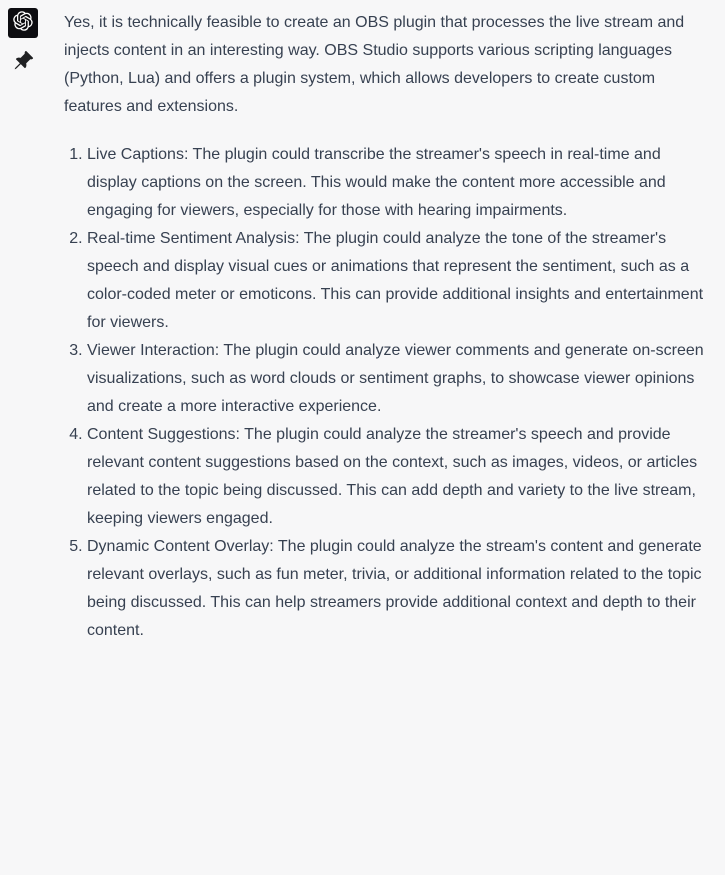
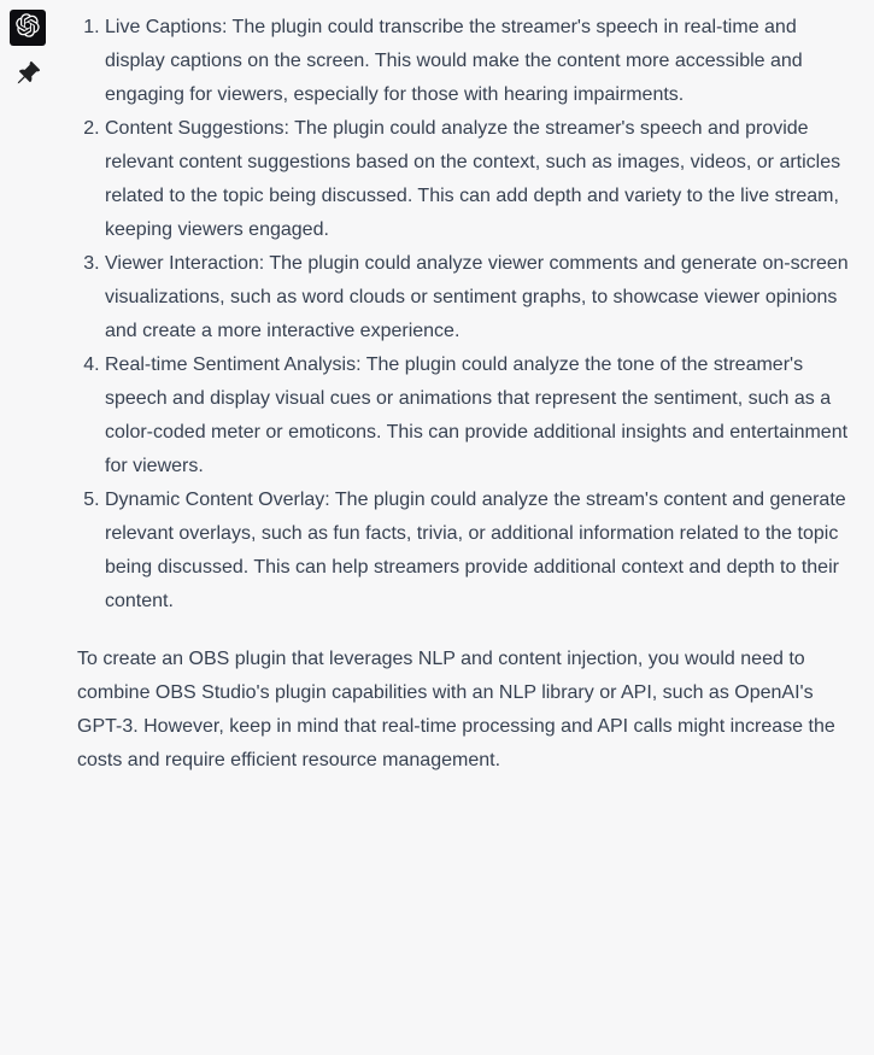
- Yes, it is technically feasible to create an OBS plugin that processes the live stream and injects content in an interesting way. OBS Studio supports various scripting languages (Python, Lua) and offers a plugin system, which allows developers to create custom features and extensions.
  Live Captions: The plugin could transcribe the streamer's speech in real-time and display captions on the screen. This would make the content more accessible and engaging for viewers, especially for those with hearing impairments.
- Real-time Sentiment Analysis: The plugin could analyze the tone of the streamer's speech and display visual cues or animations that represent the sentiment, such as a color-coded meter or emoticons. This can provide additional insights and entertainment for viewers.
+ Content Suggestions: The plugin could analyze the streamer's speech and provide relevant content suggestions based on the context, such as images, videos, or articles related to the topic being discussed. This can add depth and variety to the live stream, keeping viewers engaged.
  Viewer Interaction: The plugin could analyze viewer comments and generate on-screen visualizations, such as word clouds or sentiment graphs, to showcase viewer opinions and create a more interactive experience.
- Content Suggestions: The plugin could analyze the streamer's speech and provide relevant content suggestions based on the context, such as images, videos, or articles related to the topic being discussed. This can add depth and variety to the live stream, keeping viewers engaged.
+ Real-time Sentiment Analysis: The plugin could analyze the tone of the streamer's speech and display visual cues or animations that represent the sentiment, such as a color-coded meter or emoticons. This can provide additional insights and entertainment for viewers.
- Dynamic Content Overlay: The plugin could analyze the stream's content and generate relevant overlays, such as fun meter, trivia, or additional information related to the topic being discussed. This can help streamers provide additional context and depth to their content.
+ Dynamic Content Overlay: The plugin could analyze the stream's content and generate relevant overlays, such as fun facts, trivia, or additional information related to the topic being discussed. This can help streamers provide additional context and depth to their content.
+ To create an OBS plugin that leverages NLP and content injection, you would need to combine OBS Studio's plugin capabilities with an NLP library or API, such as OpenAI's GPT-3. However, keep in mind that real-time processing and API calls might increase the costs and require efficient resource management.
